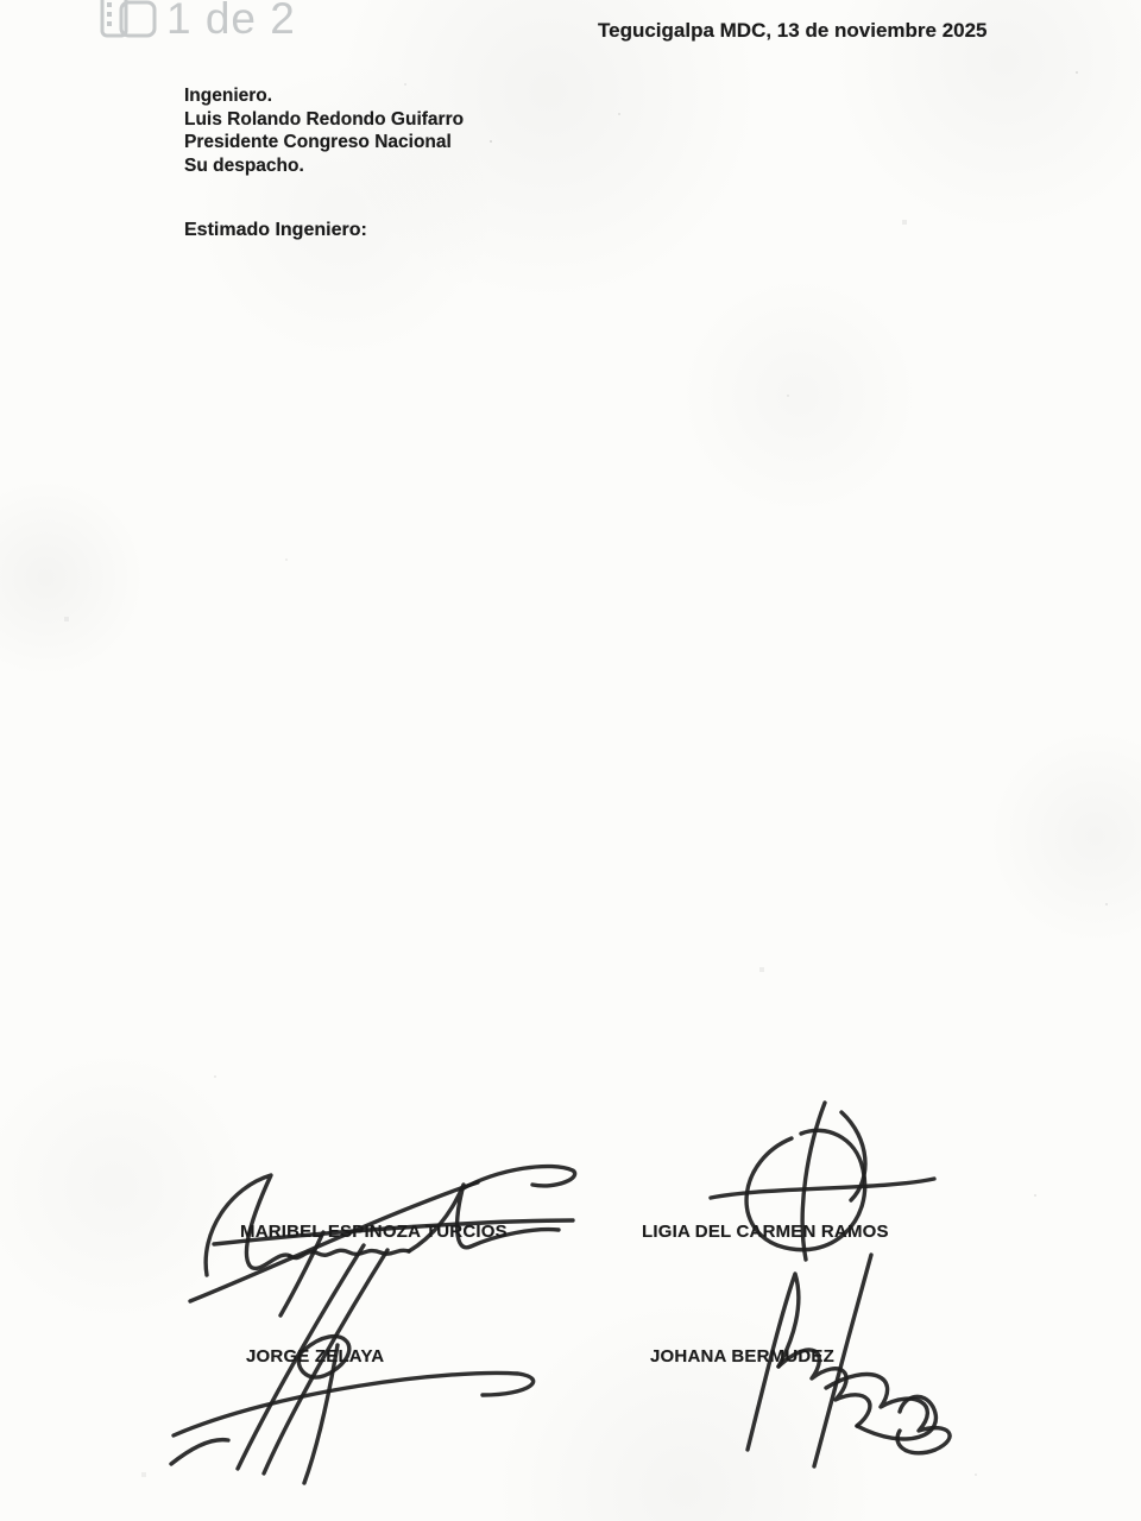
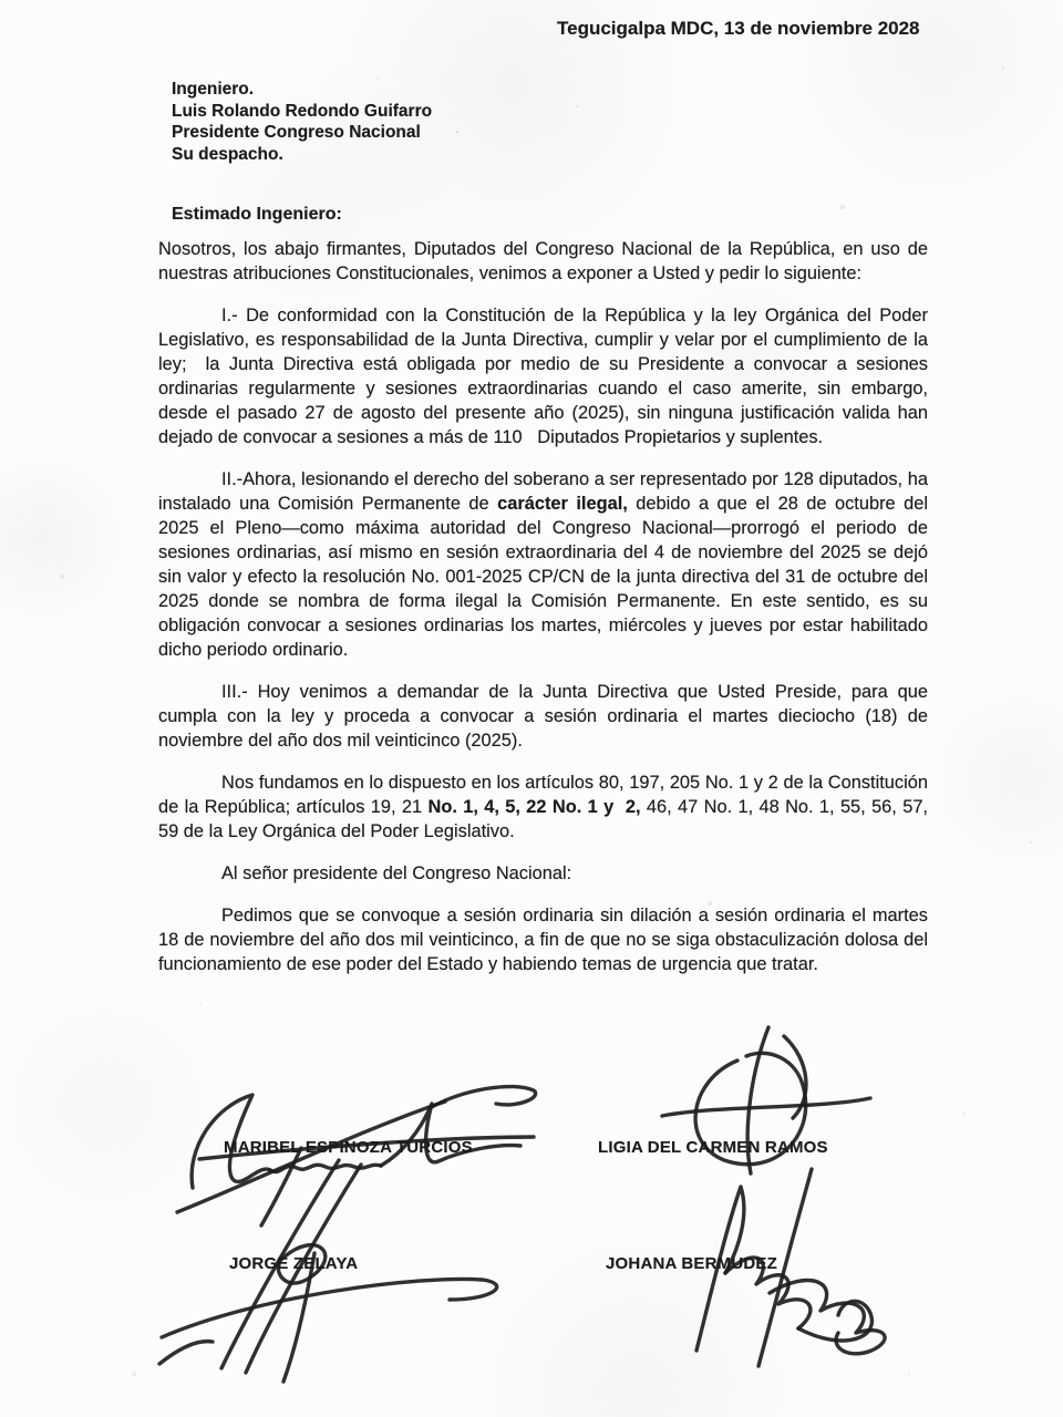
- 1 de 2
- Tegucigalpa MDC, 13 de noviembre 2025
+ Tegucigalpa MDC, 13 de noviembre 2028
  Ingeniero.
  Luis Rolando Redondo Guifarro
  Presidente Congreso Nacional
  Su despacho.
  Estimado Ingeniero:
+ Nosotros, los abajo firmantes, Diputados del Congreso Nacional de la República, en uso de nuestras atribuciones Constitucionales, venimos a exponer a Usted y pedir lo siguiente:
+ I.- De conformidad con la Constitución de la República y la ley Orgánica del Poder Legislativo, es responsabilidad de la Junta Directiva, cumplir y velar por el cumplimiento de la ley; la Junta Directiva está obligada por medio de su Presidente a convocar a sesiones ordinarias regularmente y sesiones extraordinarias cuando el caso amerite, sin embargo, desde el pasado 27 de agosto del presente año (2025), sin ninguna justificación valida han dejado de convocar a sesiones a más de 110 Diputados Propietarios y suplentes.
+ II.-Ahora, lesionando el derecho del soberano a ser representado por 128 diputados, ha instalado una Comisión Permanente de carácter ilegal, debido a que el 28 de octubre del 2025 el Pleno—como máxima autoridad del Congreso Nacional—prorrogó el periodo de sesiones ordinarias, así mismo en sesión extraordinaria del 4 de noviembre del 2025 se dejó sin valor y efecto la resolución No. 001-2025 CP/CN de la junta directiva del 31 de octubre del 2025 donde se nombra de forma ilegal la Comisión Permanente. En este sentido, es su obligación convocar a sesiones ordinarias los martes, miércoles y jueves por estar habilitado dicho periodo ordinario.
+ III.- Hoy venimos a demandar de la Junta Directiva que Usted Preside, para que cumpla con la ley y proceda a convocar a sesión ordinaria el martes dieciocho (18) de noviembre del año dos mil veinticinco (2025).
+ Nos fundamos en lo dispuesto en los artículos 80, 197, 205 No. 1 y 2 de la Constitución de la República; artículos 19, 21 No. 1, 4, 5, 22 No. 1 y 2, 46, 47 No. 1, 48 No. 1, 55, 56, 57, 59 de la Ley Orgánica del Poder Legislativo.
+ Al señor presidente del Congreso Nacional:
+ Pedimos que se convoque a sesión ordinaria sin dilación a sesión ordinaria el martes 18 de noviembre del año dos mil veinticinco, a fin de que no se siga obstaculización dolosa del funcionamiento de ese poder del Estado y habiendo temas de urgencia que tratar.
  MARIBEL ESPINOZA TURCIOS
  LIGIA DEL CARMEN RAMOS
  JORGE ZELAYA
  JOHANA BERMUDEZ
